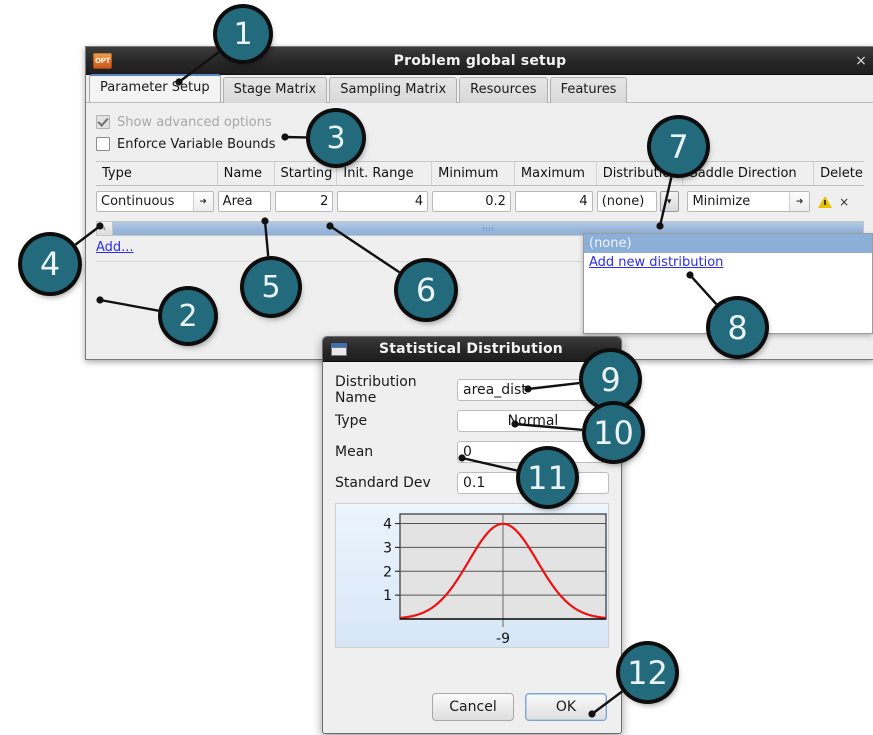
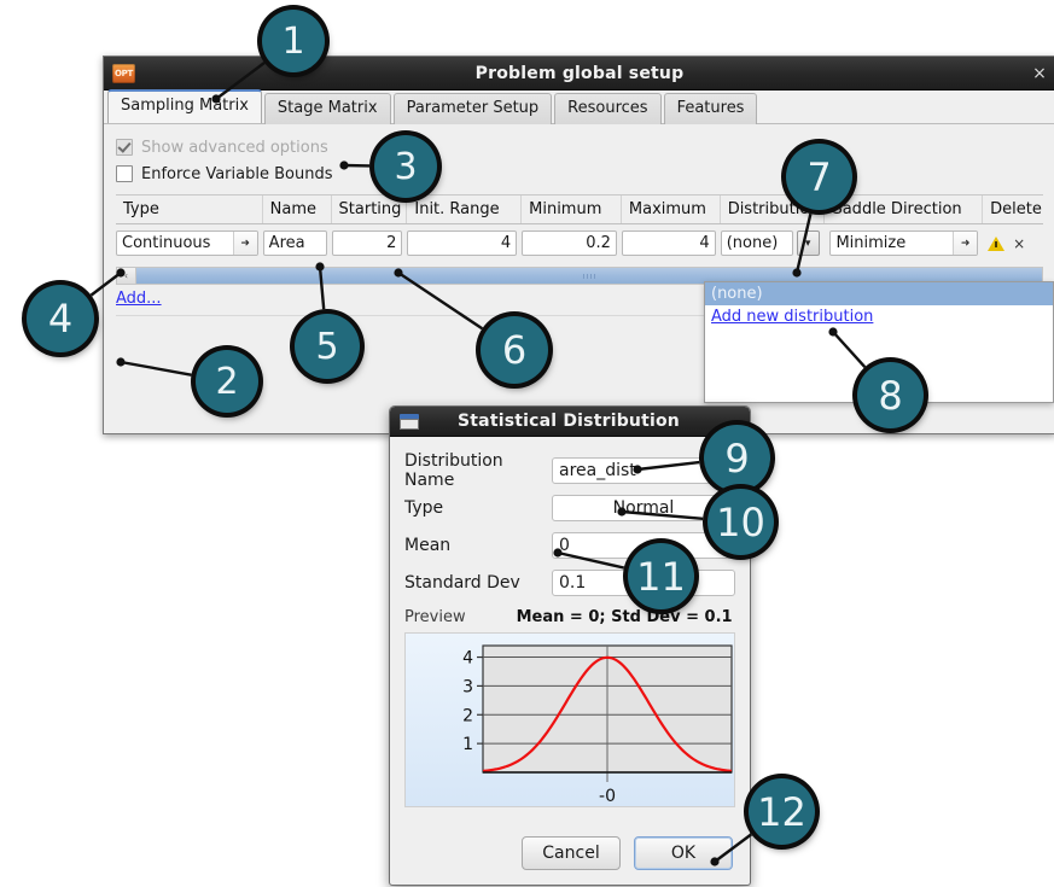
  OPT
  Problem global setup
  ×
- Parameter Setup
+ Sampling Matrix
  Stage Matrix
- Sampling Matrix
+ Parameter Setup
  Resources
  Features
  Show advanced options
  Enforce Variable Bounds
  Type
  Name
  Starting
  Init. Range
  Minimum
  Maximum
  Distributio
  Saddle Direction
  Delete
  Continuous
  ➜
  Area
  2
  4
  0.2
  4
  (none)
  ▾
  Minimize
  ➜
  ×
  ‹
  Add...
  (none)
  Add new distribution
  Statistical Distribution
  Distribution Name
  area_dist
  Type
  Normal
  Mean
  0
  Standard Dev
  0.1
+ Preview
+ Mean = 0; Std Dev = 0.1
  1
  2
  3
  4
- -9
+ -0
  Cancel
  OK
  1
  2
  3
  4
  5
  6
  7
  8
  9
  10
  11
  12
